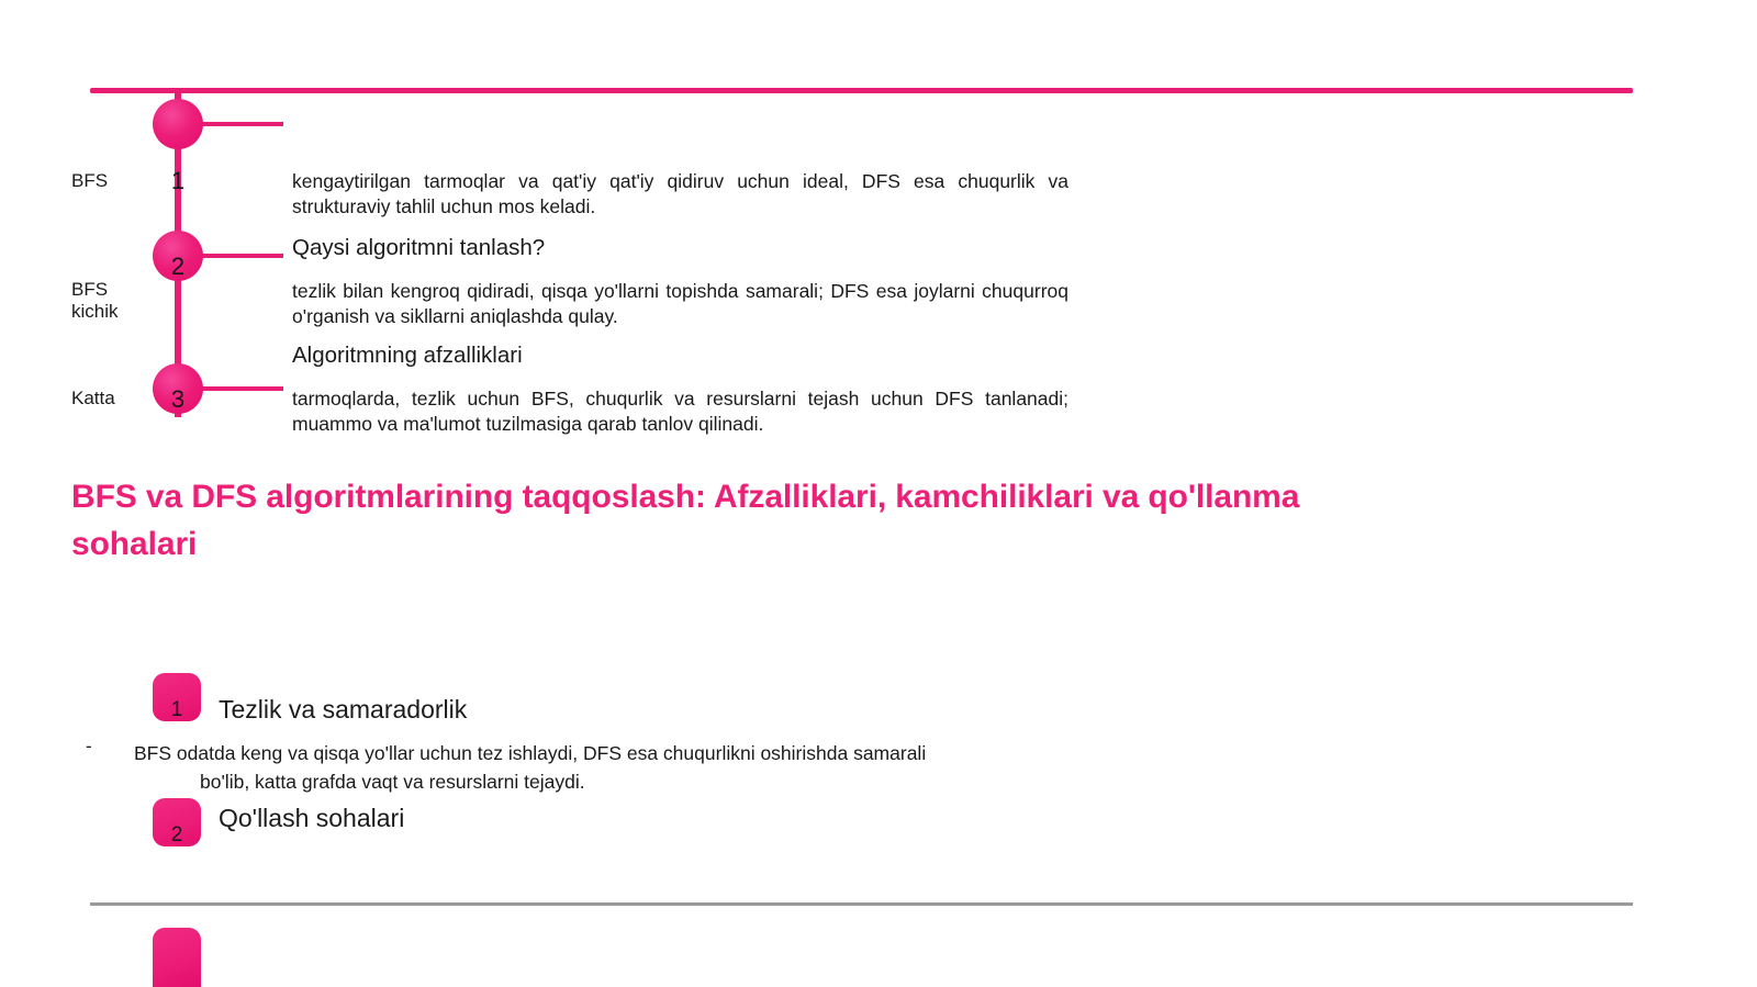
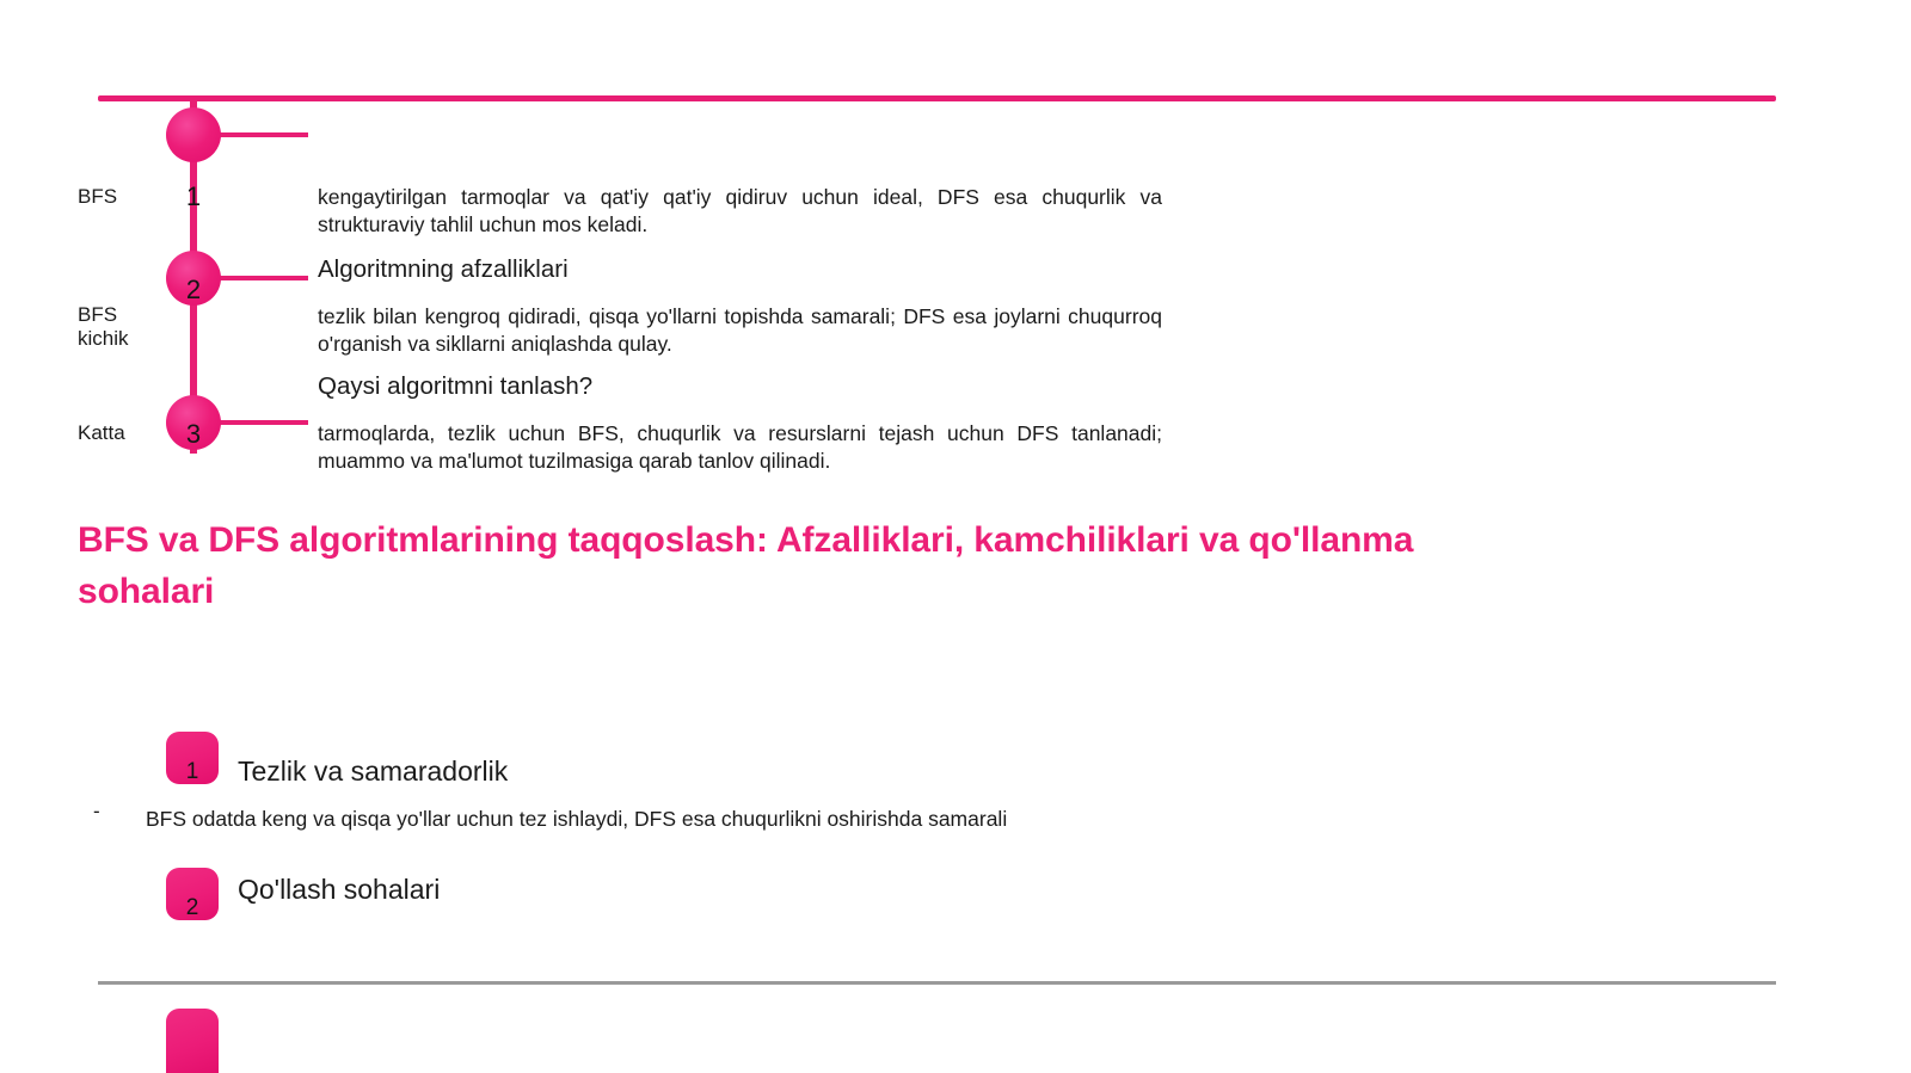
  1
  BFS
  2
  BFS
  kichik
  3
  Katta
  kengaytirilgan tarmoqlar va qat'iy qat'iy qidiruv uchun ideal, DFS esa chuqurlik va strukturaviy tahlil uchun mos keladi.
- Qaysi algoritmni tanlash?
+ Algoritmning afzalliklari
  tezlik bilan kengroq qidiradi, qisqa yo'llarni topishda samarali; DFS esa joylarni chuqurroq o'rganish va sikllarni aniqlashda qulay.
- Algoritmning afzalliklari
+ Qaysi algoritmni tanlash?
  tarmoqlarda, tezlik uchun BFS, chuqurlik va resurslarni tejash uchun DFS tanlanadi; muammo va ma'lumot tuzilmasiga qarab tanlov qilinadi.
  BFS va DFS algoritmlarining taqqoslash: Afzalliklari, kamchiliklari va qo'llanma sohalari
  1
  Tezlik va samaradorlik
  -
  BFS odatda keng va qisqa yo'llar uchun tez ishlaydi, DFS esa chuqurlikni oshirishda samarali
- bo'lib, katta grafda vaqt va resurslarni tejaydi.
  2
  Qo'llash sohalari
